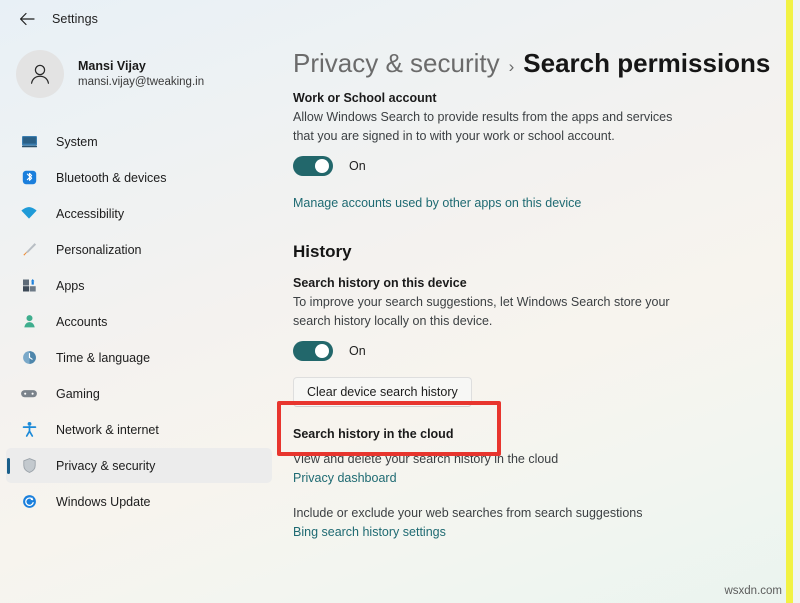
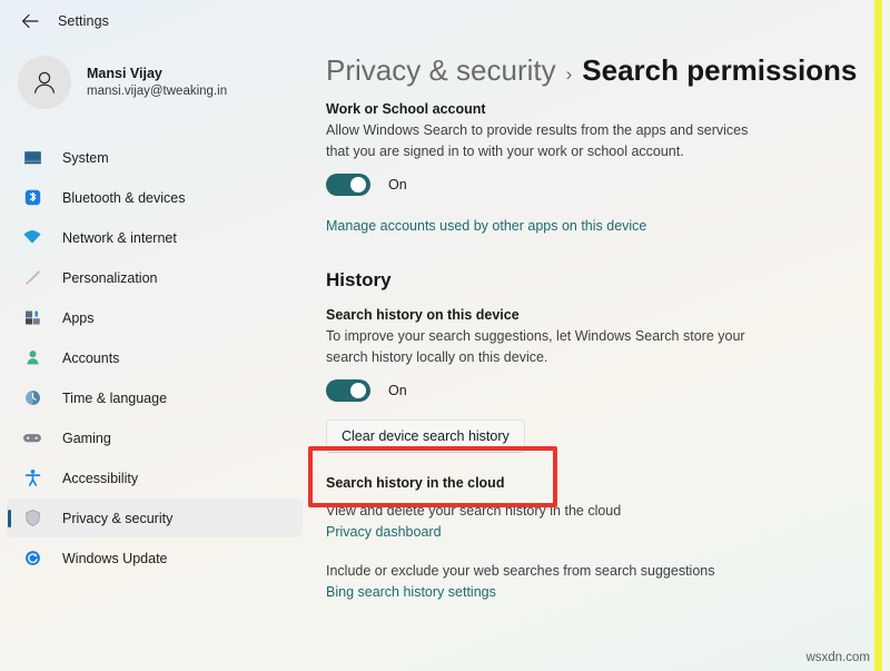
  Settings
  Mansi Vijay
  mansi.vijay@tweaking.in
  System
  Bluetooth & devices
- Accessibility
+ Network & internet
  Personalization
  Apps
  Accounts
  Time & language
  Gaming
- Network & internet
+ Accessibility
  Privacy & security
  Windows Update
  Privacy & security
  ›
  Search permissions
  Work or School account
  Allow Windows Search to provide results from the apps and services that you are signed in to with your work or school account.
  On
  Manage accounts used by other apps on this device
  History
  Search history on this device
  To improve your search suggestions, let Windows Search store your search history locally on this device.
  On
  Clear device search history
  Search history in the cloud
  View and delete your search history in the cloud
  Privacy dashboard
  Include or exclude your web searches from search suggestions
  Bing search history settings
  wsxdn.com
